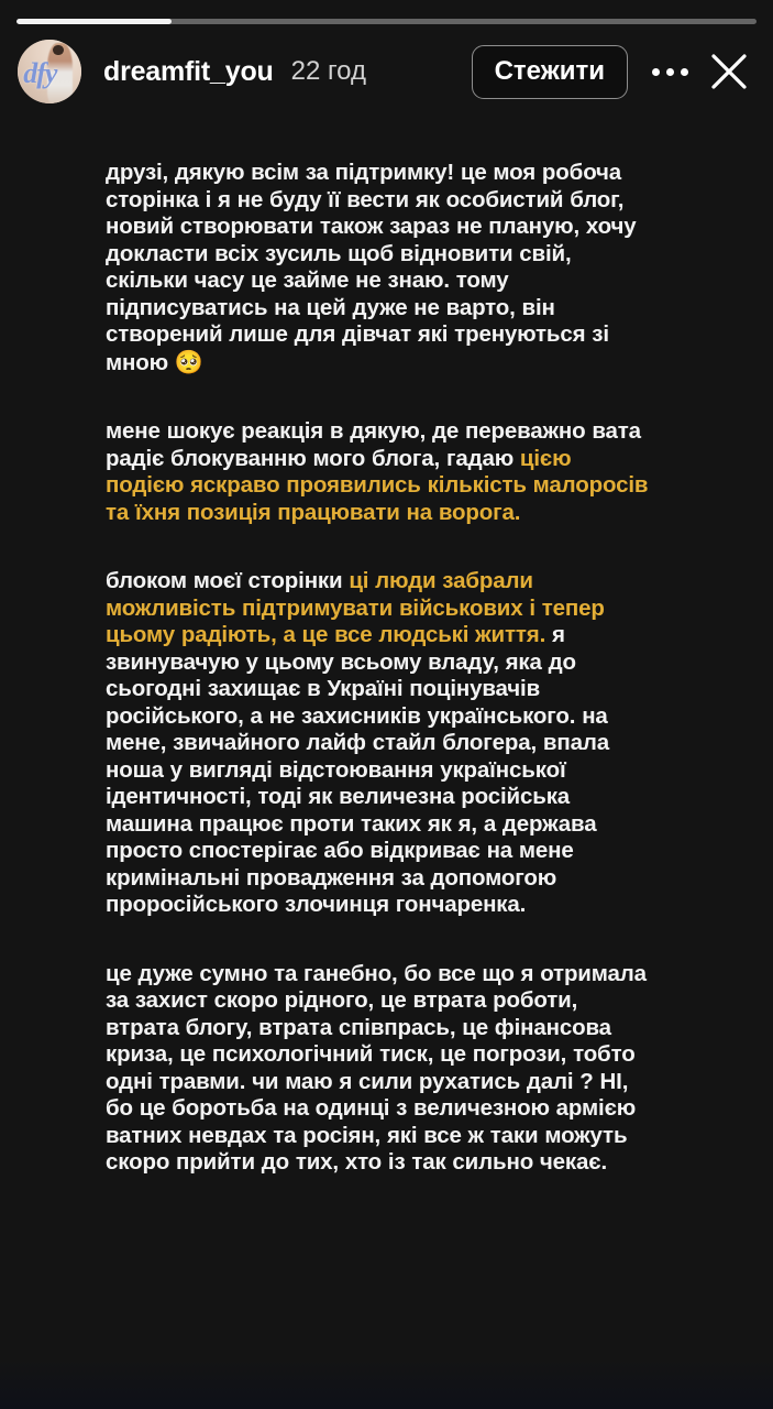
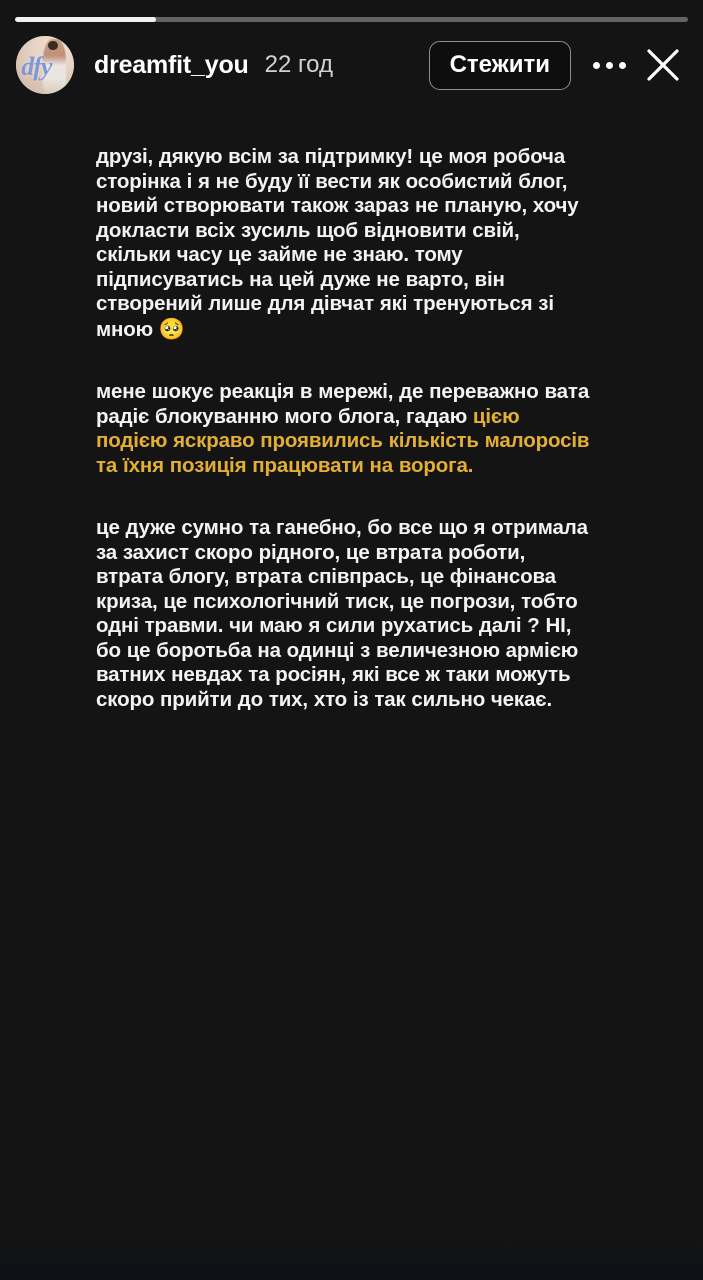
  dfy
  dreamfit_you
  22 год
  Стежити
  друзі, дякую всім за підтримку! це моя робоча сторінка і я не буду її вести як особистий блог, новий створювати також зараз не планую, хочу докласти всіх зусиль щоб відновити свій, скільки часу це займе не знаю. тому підписуватись на цей дуже не варто, він створений лише для дівчат які тренуються зі мною 🥺
- мене шокує реакція в дякую, де переважно вата радіє блокуванню мого блога, гадаю цією подією яскраво проявились кількість малоросів та їхня позиція працювати на ворога.
+ мене шокує реакція в мережі, де переважно вата радіє блокуванню мого блога, гадаю цією подією яскраво проявились кількість малоросів та їхня позиція працювати на ворога.
- блоком моєї сторінки ці люди забрали можливість підтримувати військових і тепер цьому радіють, а це все людські життя. я звинувачую у цьому всьому владу, яка до сьогодні захищає в Україні поцінувачів російського, а не захисників українського. на мене, звичайного лайф стайл блогера, впала ноша у вигляді відстоювання української ідентичності, тоді як величезна російська машина працює проти таких як я, а держава просто спостерігає або відкриває на мене кримінальні провадження за допомогою проросійського злочинця гончаренка.
  це дуже сумно та ганебно, бо все що я отримала за захист скоро рідного, це втрата роботи, втрата блогу, втрата співпрась, це фінансова криза, це психологічний тиск, це погрози, тобто одні травми. чи маю я сили рухатись далі ? НІ, бо це боротьба на одинці з величезною армією ватних невдах та росіян, які все ж таки можуть скоро прийти до тих, хто із так сильно чекає.
